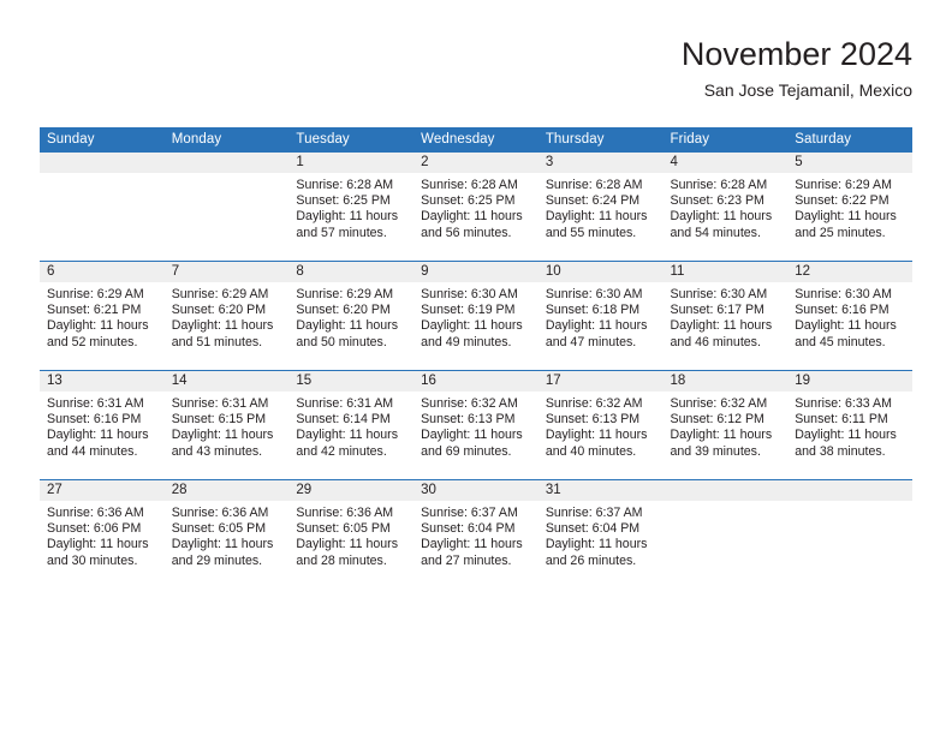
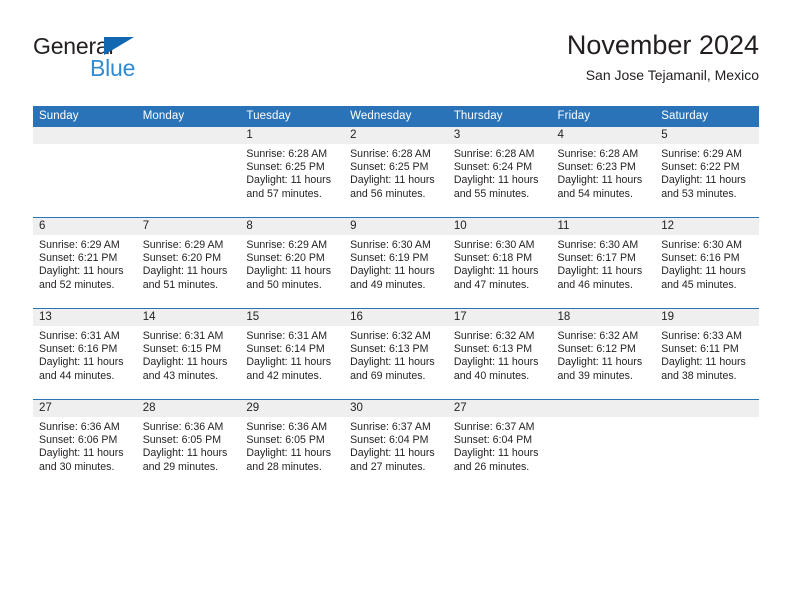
+ General
+ Blue
  November 2024
  San Jose Tejamanil, Mexico
  Sunday	Monday	Tuesday	Wednesday	Thursday	Friday	Saturday
- 		1Sunrise: 6:28 AMSunset: 6:25 PMDaylight: 11 hoursand 57 minutes.	2Sunrise: 6:28 AMSunset: 6:25 PMDaylight: 11 hoursand 56 minutes.	3Sunrise: 6:28 AMSunset: 6:24 PMDaylight: 11 hoursand 55 minutes.	4Sunrise: 6:28 AMSunset: 6:23 PMDaylight: 11 hoursand 54 minutes.	5Sunrise: 6:29 AMSunset: 6:22 PMDaylight: 11 hoursand 25 minutes.
+ 		1Sunrise: 6:28 AMSunset: 6:25 PMDaylight: 11 hoursand 57 minutes.	2Sunrise: 6:28 AMSunset: 6:25 PMDaylight: 11 hoursand 56 minutes.	3Sunrise: 6:28 AMSunset: 6:24 PMDaylight: 11 hoursand 55 minutes.	4Sunrise: 6:28 AMSunset: 6:23 PMDaylight: 11 hoursand 54 minutes.	5Sunrise: 6:29 AMSunset: 6:22 PMDaylight: 11 hoursand 53 minutes.
  6Sunrise: 6:29 AMSunset: 6:21 PMDaylight: 11 hoursand 52 minutes.	7Sunrise: 6:29 AMSunset: 6:20 PMDaylight: 11 hoursand 51 minutes.	8Sunrise: 6:29 AMSunset: 6:20 PMDaylight: 11 hoursand 50 minutes.	9Sunrise: 6:30 AMSunset: 6:19 PMDaylight: 11 hoursand 49 minutes.	10Sunrise: 6:30 AMSunset: 6:18 PMDaylight: 11 hoursand 47 minutes.	11Sunrise: 6:30 AMSunset: 6:17 PMDaylight: 11 hoursand 46 minutes.	12Sunrise: 6:30 AMSunset: 6:16 PMDaylight: 11 hoursand 45 minutes.
  13Sunrise: 6:31 AMSunset: 6:16 PMDaylight: 11 hoursand 44 minutes.	14Sunrise: 6:31 AMSunset: 6:15 PMDaylight: 11 hoursand 43 minutes.	15Sunrise: 6:31 AMSunset: 6:14 PMDaylight: 11 hoursand 42 minutes.	16Sunrise: 6:32 AMSunset: 6:13 PMDaylight: 11 hoursand 69 minutes.	17Sunrise: 6:32 AMSunset: 6:13 PMDaylight: 11 hoursand 40 minutes.	18Sunrise: 6:32 AMSunset: 6:12 PMDaylight: 11 hoursand 39 minutes.	19Sunrise: 6:33 AMSunset: 6:11 PMDaylight: 11 hoursand 38 minutes.
- 27Sunrise: 6:36 AMSunset: 6:06 PMDaylight: 11 hoursand 30 minutes.	28Sunrise: 6:36 AMSunset: 6:05 PMDaylight: 11 hoursand 29 minutes.	29Sunrise: 6:36 AMSunset: 6:05 PMDaylight: 11 hoursand 28 minutes.	30Sunrise: 6:37 AMSunset: 6:04 PMDaylight: 11 hoursand 27 minutes.	31Sunrise: 6:37 AMSunset: 6:04 PMDaylight: 11 hoursand 26 minutes.
+ 27Sunrise: 6:36 AMSunset: 6:06 PMDaylight: 11 hoursand 30 minutes.	28Sunrise: 6:36 AMSunset: 6:05 PMDaylight: 11 hoursand 29 minutes.	29Sunrise: 6:36 AMSunset: 6:05 PMDaylight: 11 hoursand 28 minutes.	30Sunrise: 6:37 AMSunset: 6:04 PMDaylight: 11 hoursand 27 minutes.	27Sunrise: 6:37 AMSunset: 6:04 PMDaylight: 11 hoursand 26 minutes.
